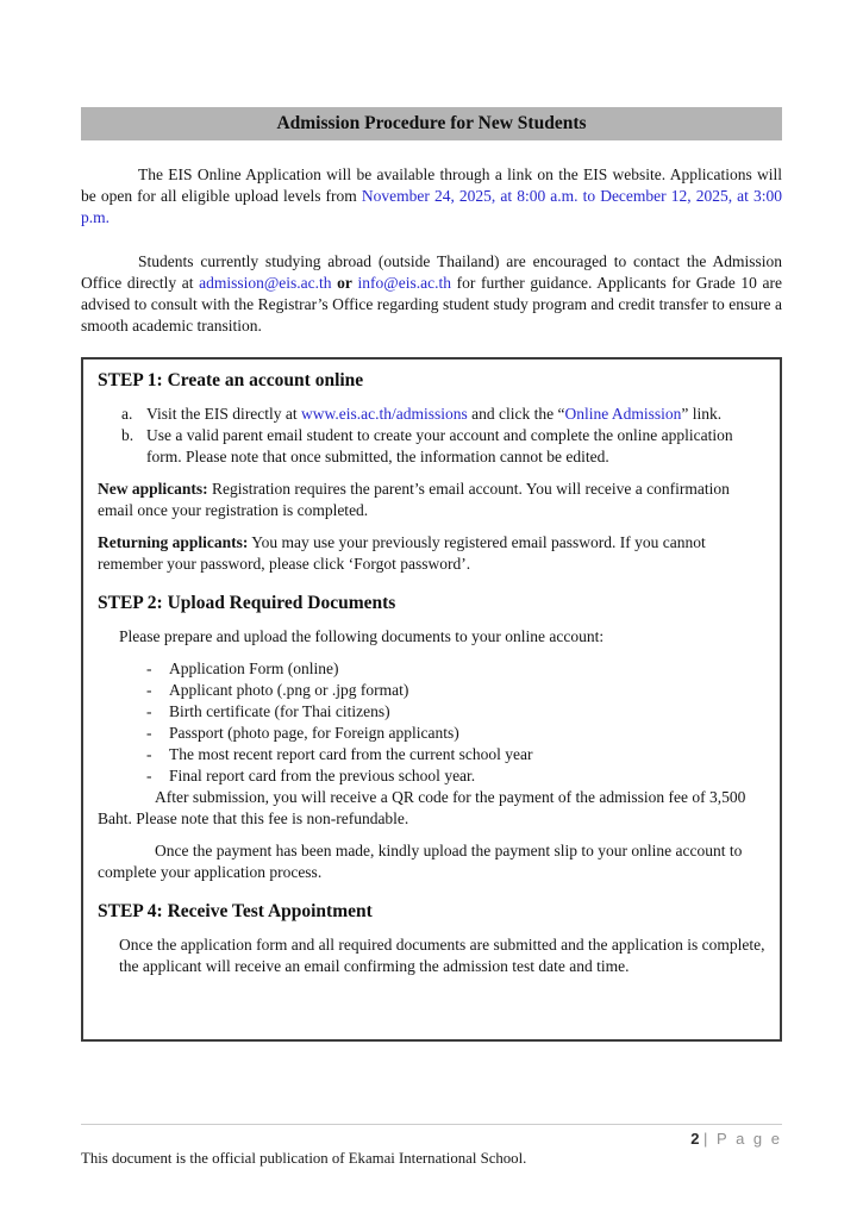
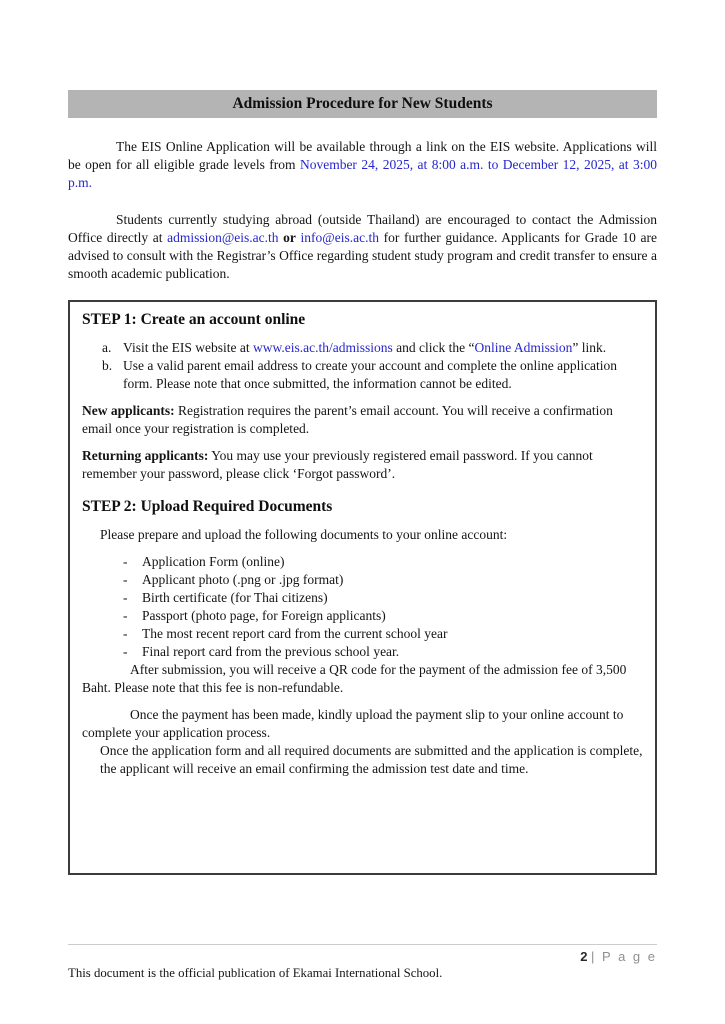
  Admission Procedure for New Students
- The EIS Online Application will be available through a link on the EIS website. Applications will be open for all eligible upload levels from November 24, 2025, at 8:00 a.m. to December 12, 2025, at 3:00 p.m.
+ The EIS Online Application will be available through a link on the EIS website. Applications will be open for all eligible grade levels from November 24, 2025, at 8:00 a.m. to December 12, 2025, at 3:00 p.m.
- Students currently studying abroad (outside Thailand) are encouraged to contact the Admission Office directly at admission@eis.ac.th or info@eis.ac.th for further guidance. Applicants for Grade 10 are advised to consult with the Registrar’s Office regarding student study program and credit transfer to ensure a smooth academic transition.
+ Students currently studying abroad (outside Thailand) are encouraged to contact the Admission Office directly at admission@eis.ac.th or info@eis.ac.th for further guidance. Applicants for Grade 10 are advised to consult with the Registrar’s Office regarding student study program and credit transfer to ensure a smooth academic publication.
  STEP 1: Create an account online
  a.
- Visit the EIS directly at www.eis.ac.th/admissions and click the “Online Admission” link.
+ Visit the EIS website at www.eis.ac.th/admissions and click the “Online Admission” link.
  b.
- Use a valid parent email student to create your account and complete the online application form. Please note that once submitted, the information cannot be edited.
+ Use a valid parent email address to create your account and complete the online application form. Please note that once submitted, the information cannot be edited.
  New applicants: Registration requires the parent’s email account. You will receive a confirmation email once your registration is completed.
  Returning applicants: You may use your previously registered email password. If you cannot remember your password, please click ‘Forgot password’.
  STEP 2: Upload Required Documents
  Please prepare and upload the following documents to your online account:
  -
  Application Form (online)
  -
  Applicant photo (.png or .jpg format)
  -
  Birth certificate (for Thai citizens)
  -
  Passport (photo page, for Foreign applicants)
  -
  The most recent report card from the current school year
  -
  Final report card from the previous school year.
  After submission, you will receive a QR code for the payment of the admission fee of 3,500 Baht. Please note that this fee is non-refundable.
  Once the payment has been made, kindly upload the payment slip to your online account to complete your application process.
- STEP 4: Receive Test Appointment
  Once the application form and all required documents are submitted and the application is complete, the applicant will receive an email confirming the admission test date and time.
  2 | P a g e
  This document is the official publication of Ekamai International School.
